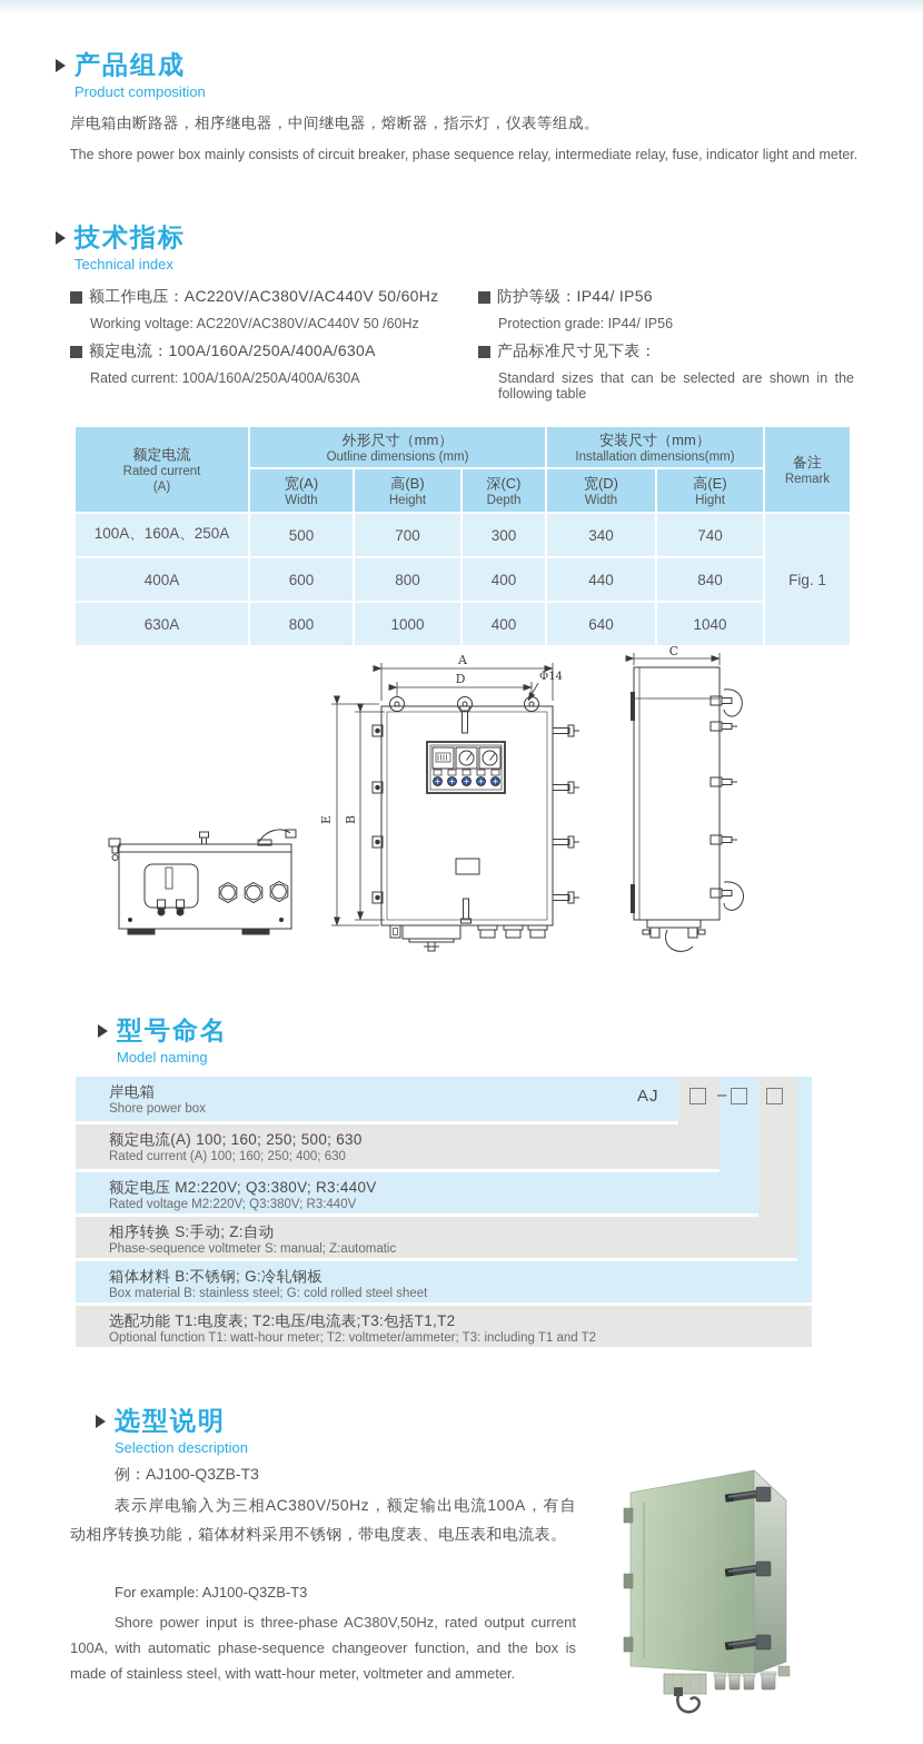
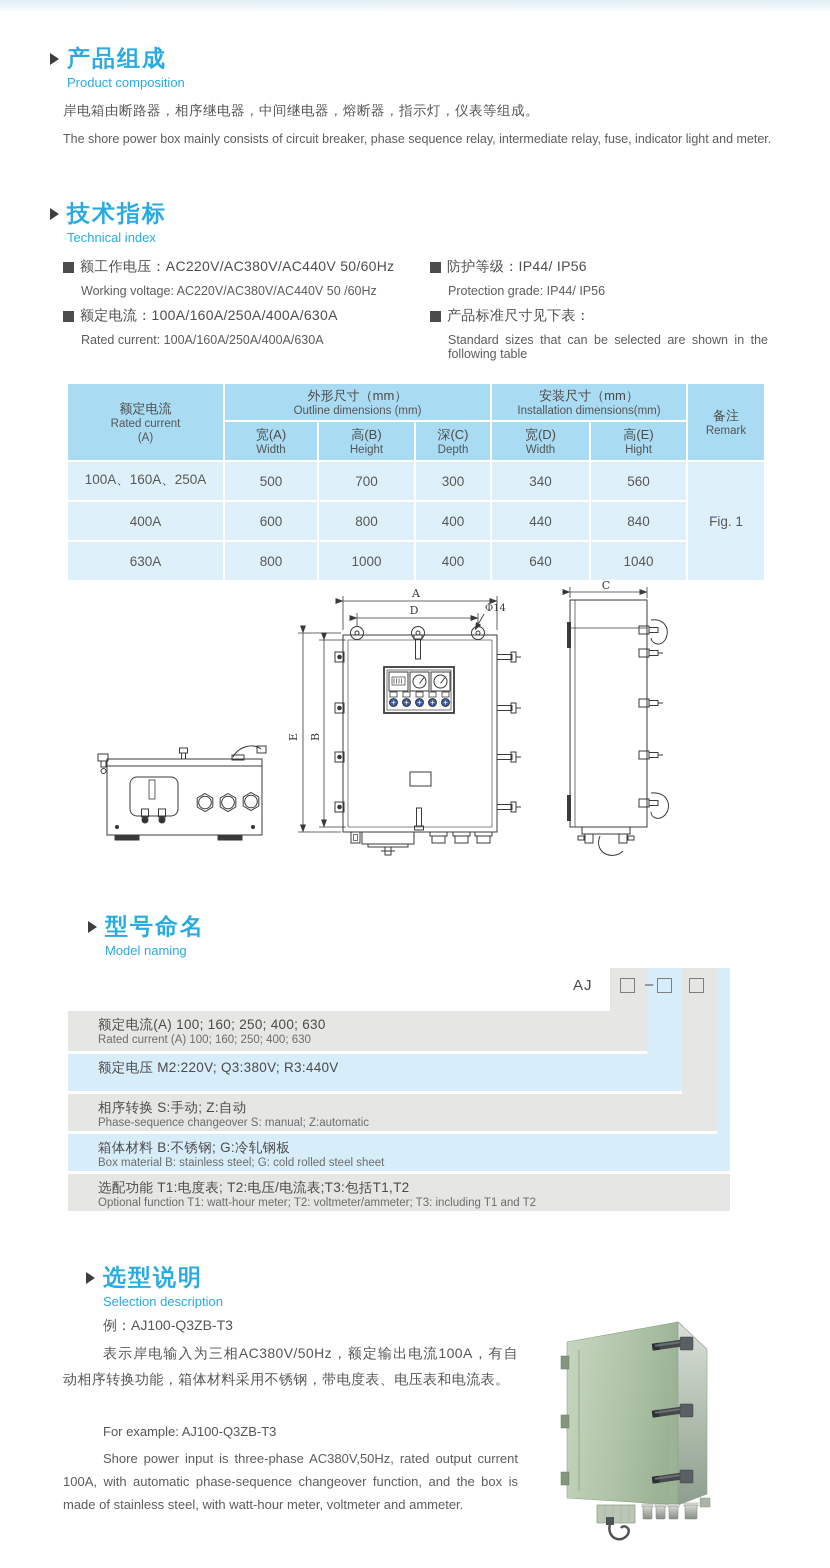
  产品组成
  Product composition
  岸电箱由断路器，相序继电器，中间继电器，熔断器，指示灯，仪表等组成。
  The shore power box mainly consists of circuit breaker, phase sequence relay, intermediate relay, fuse, indicator light and meter.
  技术指标
  Technical index
  额工作电压：AC220V/AC380V/AC440V 50/60Hz
  Working voltage: AC220V/AC380V/AC440V 50 /60Hz
  额定电流：100A/160A/250A/400A/630A
  Rated current: 100A/160A/250A/400A/630A
  防护等级：IP44/ IP56
  Protection grade: IP44/ IP56
  产品标准尺寸见下表：
  Standard sizes that can be selected are shown in the following table
  额定电流 Rated current (A)	外形尺寸（mm） Outline dimensions (mm)	安装尺寸（mm） Installation dimensions(mm)	备注 Remark
  宽(A)Width	高(B)Height	深(C)Depth	宽(D)Width	高(E)Hight
- 100A、160A、250A	500	700	300	340	740	Fig. 1
+ 100A、160A、250A	500	700	300	340	560	Fig. 1
  400A	600	800	400	440	840
  630A	800	1000	400	640	1040
  A
  D
  Φ14
  C
  型号命名
  Model naming
- 岸电箱
- Shore power box
- 额定电流(A) 100; 160; 250; 500; 630
+ 额定电流(A) 100; 160; 250; 400; 630
  Rated current (A) 100; 160; 250; 400; 630
  额定电压 M2:220V; Q3:380V; R3:440V
- Rated voltage M2:220V; Q3:380V; R3:440V
  相序转换 S:手动; Z:自动
- Phase-sequence voltmeter S: manual; Z:automatic
+ Phase-sequence changeover S: manual; Z:automatic
  箱体材料 B:不锈钢; G:冷轧钢板
  Box material B: stainless steel; G: cold rolled steel sheet
  选配功能 T1:电度表; T2:电压/电流表;T3:包括T1,T2
  Optional function T1: watt-hour meter; T2: voltmeter/ammeter; T3: including T1 and T2
  AJ
  –
  选型说明
  Selection description
  例：AJ100-Q3ZB-T3
  表示岸电输入为三相AC380V/50Hz，额定输出电流100A，有自动相序转换功能，箱体材料采用不锈钢，带电度表、电压表和电流表。
  For example: AJ100-Q3ZB-T3
  Shore power input is three-phase AC380V,50Hz, rated output current 100A, with automatic phase-sequence changeover function, and the box is made of stainless steel, with watt-hour meter, voltmeter and ammeter.
